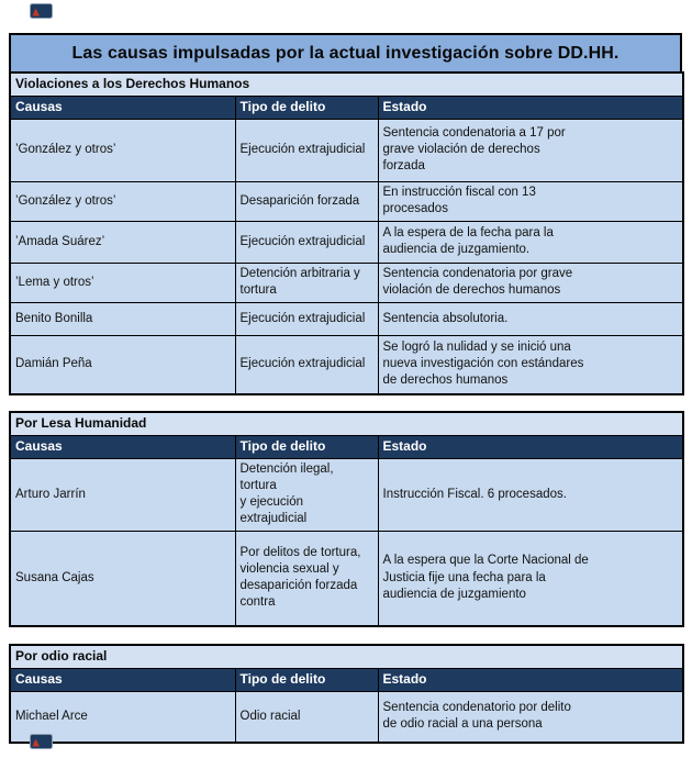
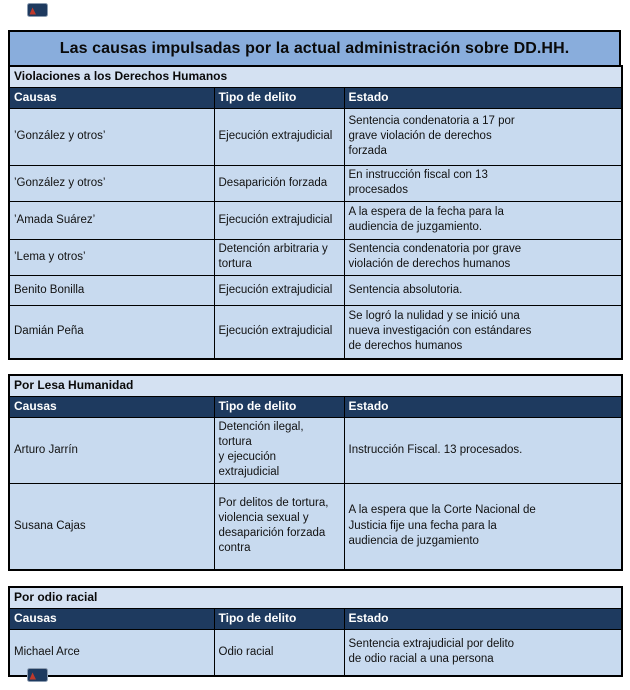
- Las causas impulsadas por la actual investigación sobre DD.HH.
+ Las causas impulsadas por la actual administración sobre DD.HH.
  Violaciones a los Derechos Humanos
  Causas	Tipo de delito	Estado
  ’González y otros’	Ejecución extrajudicial	Sentencia condenatoria a 17 por grave violación de derechos forzada
  ’González y otros’	Desaparición forzada	En instrucción fiscal con 13 procesados
  ’Amada Suárez’	Ejecución extrajudicial	A la espera de la fecha para la audiencia de juzgamiento.
  ’Lema y otros’	Detención arbitraria y tortura	Sentencia condenatoria por grave violación de derechos humanos
  Benito Bonilla	Ejecución extrajudicial	Sentencia absolutoria.
  Damián Peña	Ejecución extrajudicial	Se logró la nulidad y se inició una nueva investigación con estándares de derechos humanos
  Por Lesa Humanidad
  Causas	Tipo de delito	Estado
- Arturo Jarrín	Detención ilegal, tortura y ejecución extrajudicial	Instrucción Fiscal. 6 procesados.
+ Arturo Jarrín	Detención ilegal, tortura y ejecución extrajudicial	Instrucción Fiscal. 13 procesados.
  Susana Cajas	Por delitos de tortura, violencia sexual y desaparición forzada contra	A la espera que la Corte Nacional de Justicia fije una fecha para la audiencia de juzgamiento
  Por odio racial
  Causas	Tipo de delito	Estado
- Michael Arce	Odio racial	Sentencia condenatorio por delito de odio racial a una persona
+ Michael Arce	Odio racial	Sentencia extrajudicial por delito de odio racial a una persona
